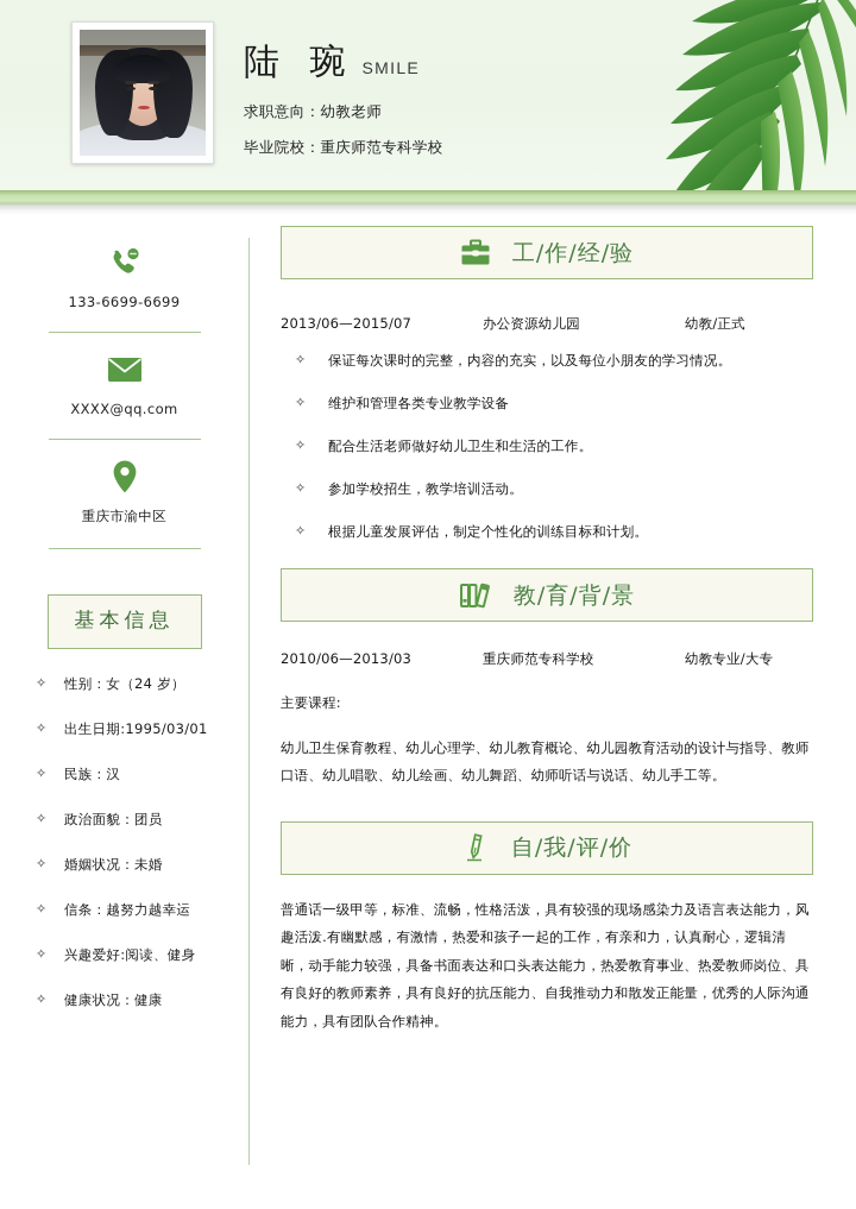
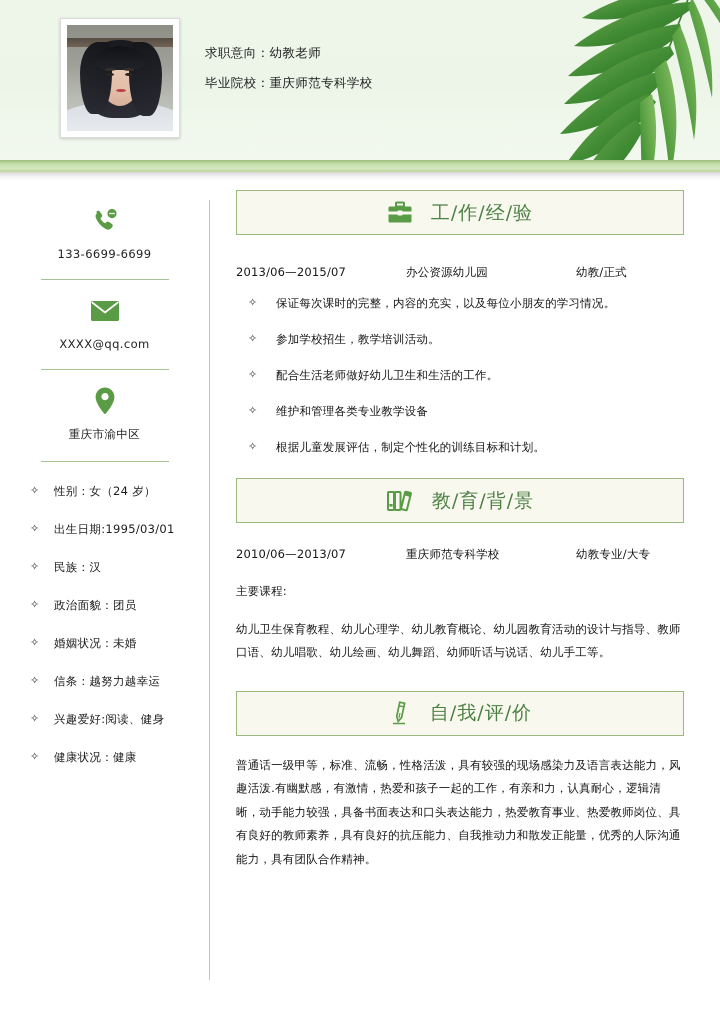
- 陆 琬 SMILE
  求职意向：幼教老师
  毕业院校：重庆师范专科学校
  133-6699-6699
  XXXX@qq.com
  重庆市渝中区
- 基本信息
  ✧
  性别：女（24 岁）
  ✧
  出生日期:1995/03/01
  ✧
  民族：汉
  ✧
  政治面貌：团员
  ✧
  婚姻状况：未婚
  ✧
  信条：越努力越幸运
  ✧
  兴趣爱好:阅读、健身
  ✧
  健康状况：健康
  工/作/经/验
  2013/06—2015/07 办公资源幼儿园 幼教/正式
  ✧
  保证每次课时的完整，内容的充实，以及每位小朋友的学习情况。
  ✧
- 维护和管理各类专业教学设备
+ 参加学校招生，教学培训活动。
  ✧
  配合生活老师做好幼儿卫生和生活的工作。
  ✧
- 参加学校招生，教学培训活动。
+ 维护和管理各类专业教学设备
  ✧
  根据儿童发展评估，制定个性化的训练目标和计划。
  教/育/背/景
- 2010/06—2013/03 重庆师范专科学校 幼教专业/大专
+ 2010/06—2013/07 重庆师范专科学校 幼教专业/大专
  主要课程:
  幼儿卫生保育教程、幼儿心理学、幼儿教育概论、幼儿园教育活动的设计与指导、教师口语、幼儿唱歌、幼儿绘画、幼儿舞蹈、幼师听话与说话、幼儿手工等。
  自/我/评/价
  普通话一级甲等，标准、流畅，性格活泼，具有较强的现场感染力及语言表达能力，风趣活泼.有幽默感，有激情，热爱和孩子一起的工作，有亲和力，认真耐心，逻辑清晰，动手能力较强，具备书面表达和口头表达能力，热爱教育事业、热爱教师岗位、具有良好的教师素养，具有良好的抗压能力、自我推动力和散发正能量，优秀的人际沟通能力，具有团队合作精神。
